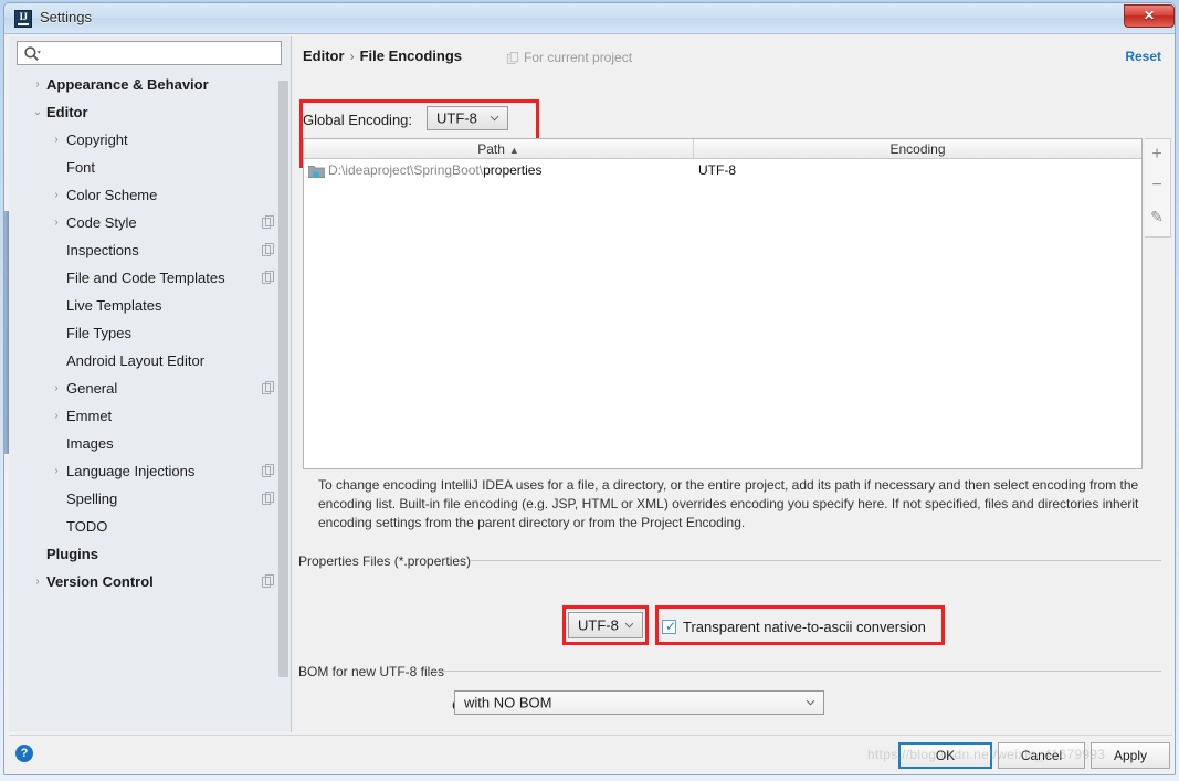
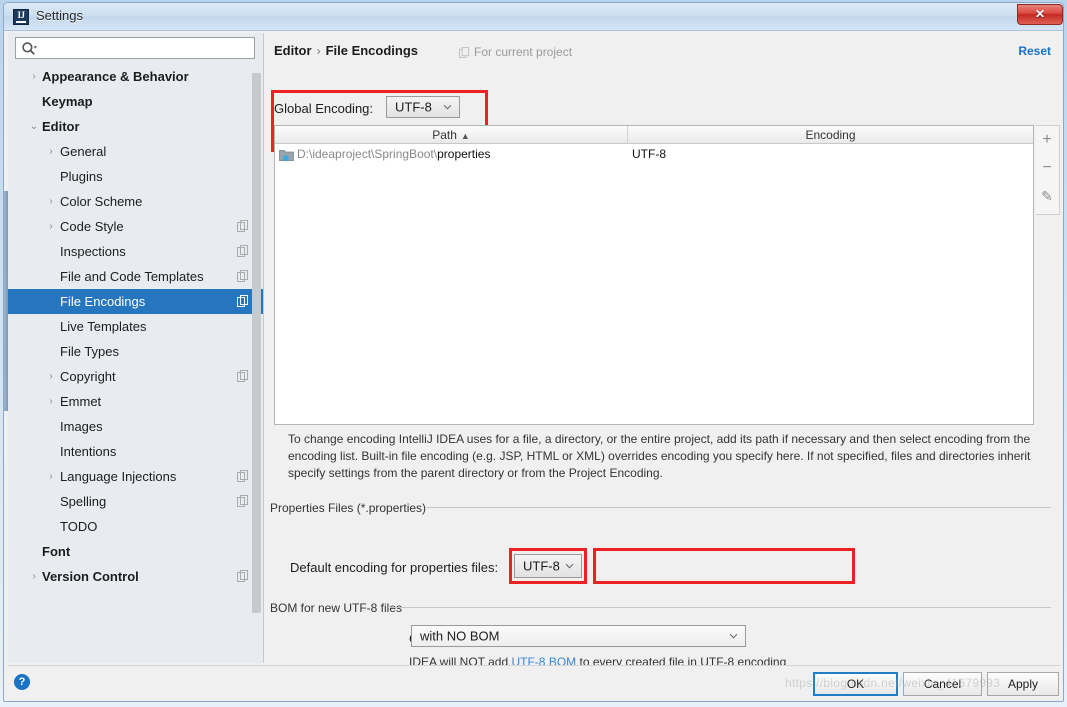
  IJ
  Settings
  ✕
  ›
  Appearance & Behavior
+ Keymap
  ⌄
  Editor
  ›
- Copyright
+ General
- Font
+ Plugins
  ›
  Color Scheme
  ›
  Code Style
  Inspections
  File and Code Templates
+ File Encodings
  Live Templates
  File Types
- Android Layout Editor
  ›
- General
+ Copyright
  ›
  Emmet
  Images
+ Intentions
  ›
  Language Injections
  Spelling
  TODO
- Plugins
+ Font
  ›
  Version Control
  Editor › File Encodings
  For current project
  Reset
  Global Encoding:
  UTF-8
  Path ▲
  Encoding
  D:\ideaproject\SpringBoot\properties
  UTF-8
  +
  −
  ✎
- To change encoding IntelliJ IDEA uses for a file, a directory, or the entire project, add its path if necessary and then select encoding from the encoding list. Built-in file encoding (e.g. JSP, HTML or XML) overrides encoding you specify here. If not specified, files and directories inherit encoding settings from the parent directory or from the Project Encoding.
+ To change encoding IntelliJ IDEA uses for a file, a directory, or the entire project, add its path if necessary and then select encoding from the encoding list. Built-in file encoding (e.g. JSP, HTML or XML) overrides encoding you specify here. If not specified, files and directories inherit specify settings from the parent directory or from the Project Encoding.
  Properties Files (*.properties)
+ Default encoding for properties files:
  UTF-8
- ✓
- Transparent native-to-ascii conversion
  BOM for new UTF-8 files
  with NO BOM
+ IDEA will NOT add UTF-8 BOM to every created file in UTF-8 encoding
  ?
  OK
  Cancel
  Apply
  https://blog.csdn.net/weixin_41679993
